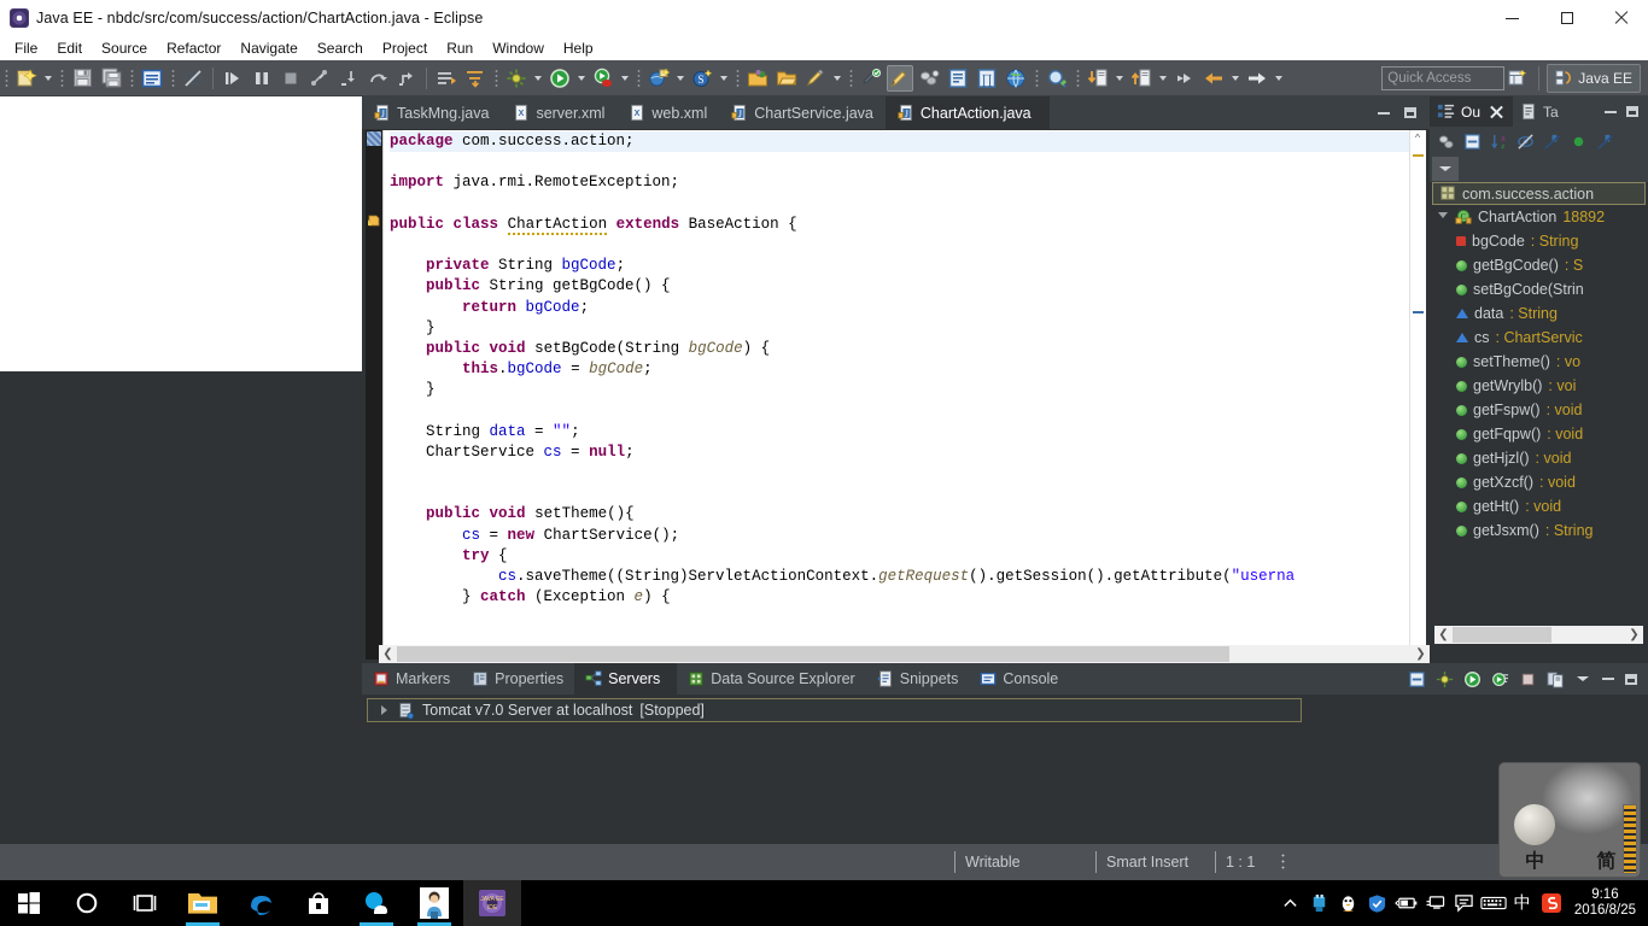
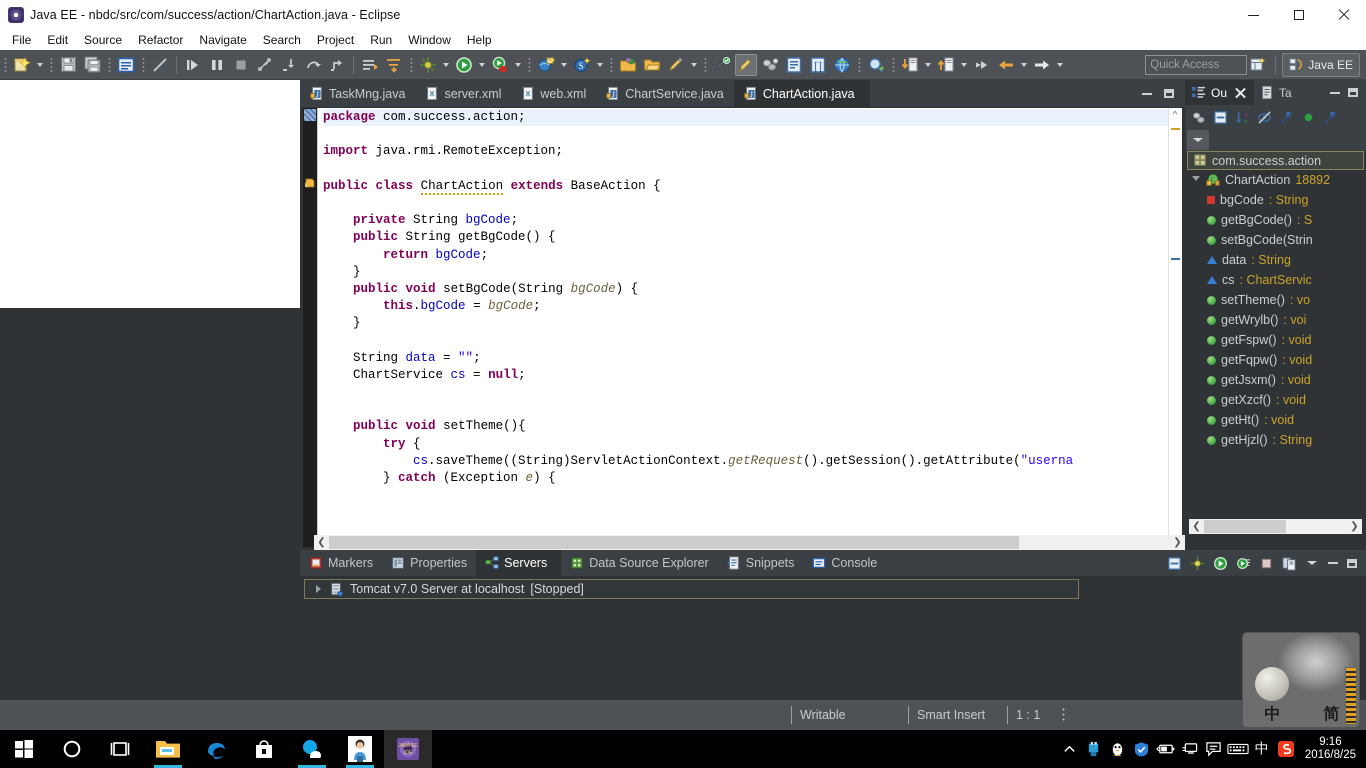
  Java EE - nbdc/src/com/success/action/ChartAction.java - Eclipse
  File
  Edit
  Source
  Refactor
  Navigate
  Search
  Project
  Run
  Window
  Help
  S
  ∏
  Quick Access
  Java EE
  J
  TaskMng.java
  server.xml
  web.xml
  J
  ChartService.java
  J
  ChartAction.java
  package com.success.action;
  import java.rmi.RemoteException;
  public class ChartAction extends BaseAction {
  private String bgCode;
  public String getBgCode() {
  return bgCode;
  }
  public void setBgCode(String bgCode) {
  this.bgCode = bgCode;
  }
  String data = "";
  ChartService cs = null;
  public void setTheme(){
- cs = new ChartService();
  try {
  cs.saveTheme((String)ServletActionContext.getRequest().getSession().getAttribute("userna
  } catch (Exception e) {
  ⌃
  ❮
  ❯
  Ou
  Ta
  com.success.action
  C
  ChartAction
  18892
  bgCode
  : String
  getBgCode()
  : S
  setBgCode(Strin
  data
  : String
  cs
  : ChartServic
  setTheme()
  : vo
  getWrylb()
  : voi
  getFspw()
  : void
  getFqpw()
  : void
- getHjzl()
+ getJsxm()
  : void
  getXzcf()
  : void
  getHt()
  : void
- getJsxm()
+ getHjzl()
  : String
  ❮
  ❯
  Markers
  Properties
  Servers
  Data Source Explorer
  Snippets
  Console
  Tomcat v7.0 Server at localhost
  [Stopped]
  Writable
  Smart Insert
  1 : 1
  中
  简
  中
  9:16
  2016/8/25
